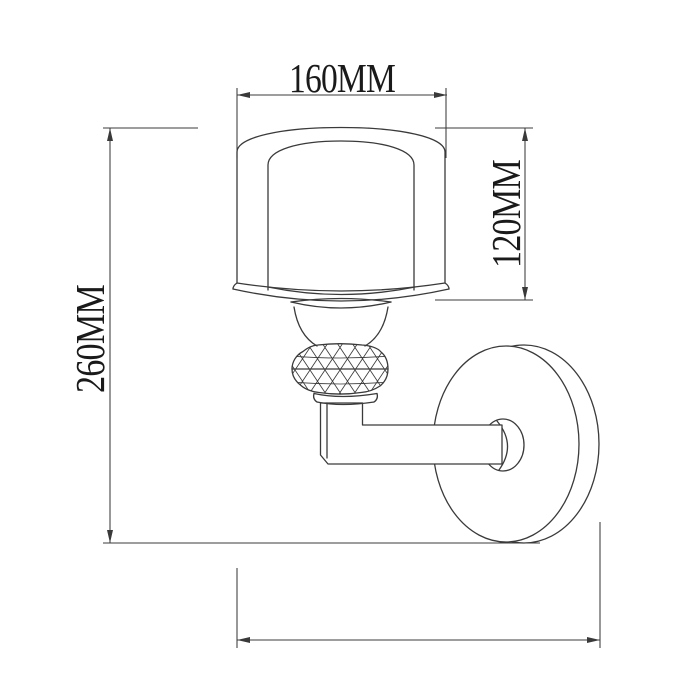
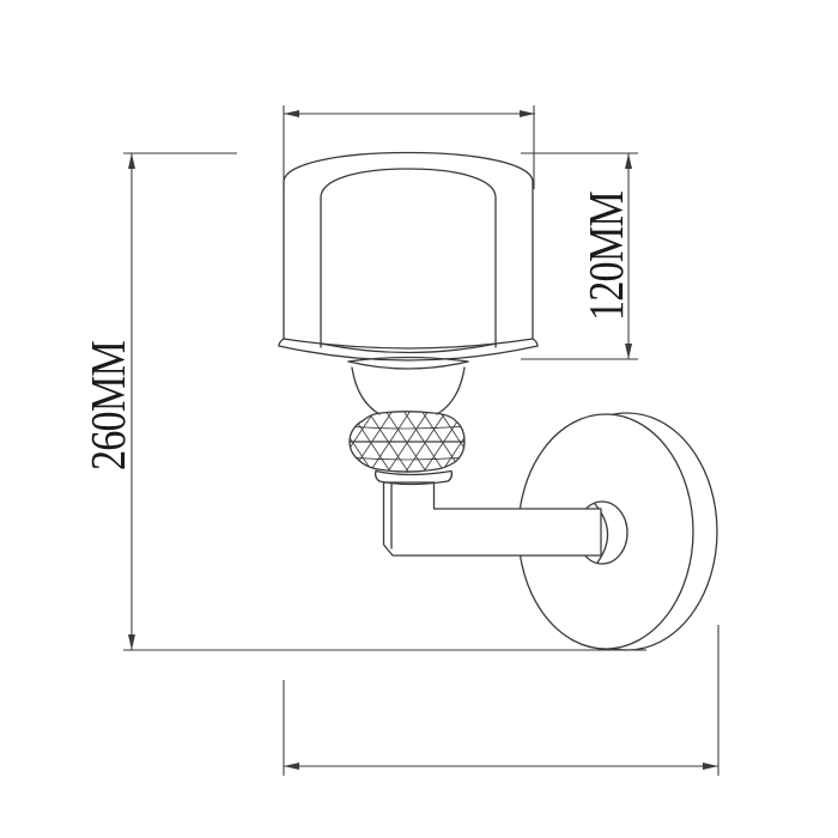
- 160MM
